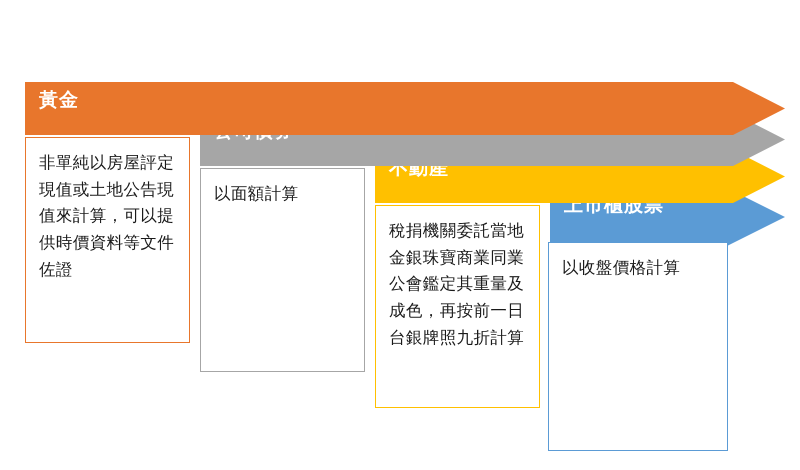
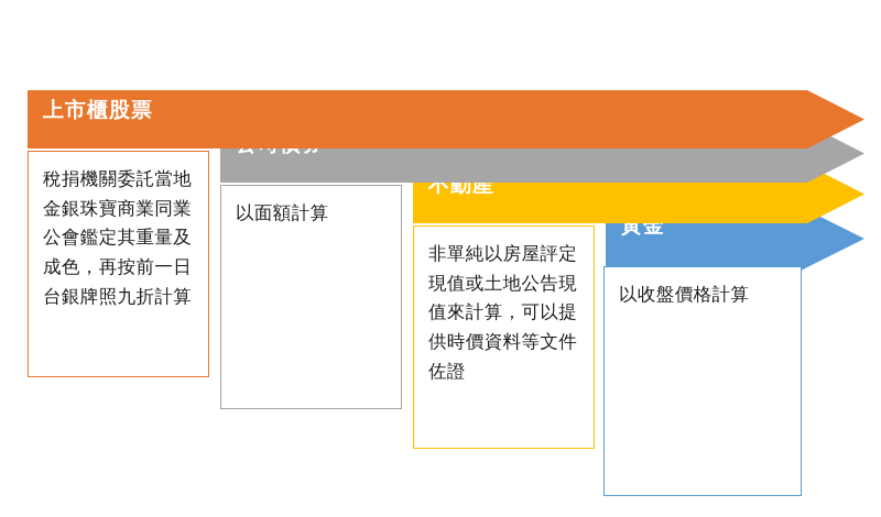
- 黃金
+ 上市櫃股票
  不動產
- 上市櫃股票
+ 黃金
- 非單純以房屋評定現值或土地公告現值來計算，可以提供時價資料等文件佐證
+ 稅捐機關委託當地金銀珠寶商業同業公會鑑定其重量及成色，再按前一日台銀牌照九折計算
  以面額計算
- 稅捐機關委託當地金銀珠寶商業同業公會鑑定其重量及成色，再按前一日台銀牌照九折計算
+ 非單純以房屋評定現值或土地公告現值來計算，可以提供時價資料等文件佐證
  以收盤價格計算
